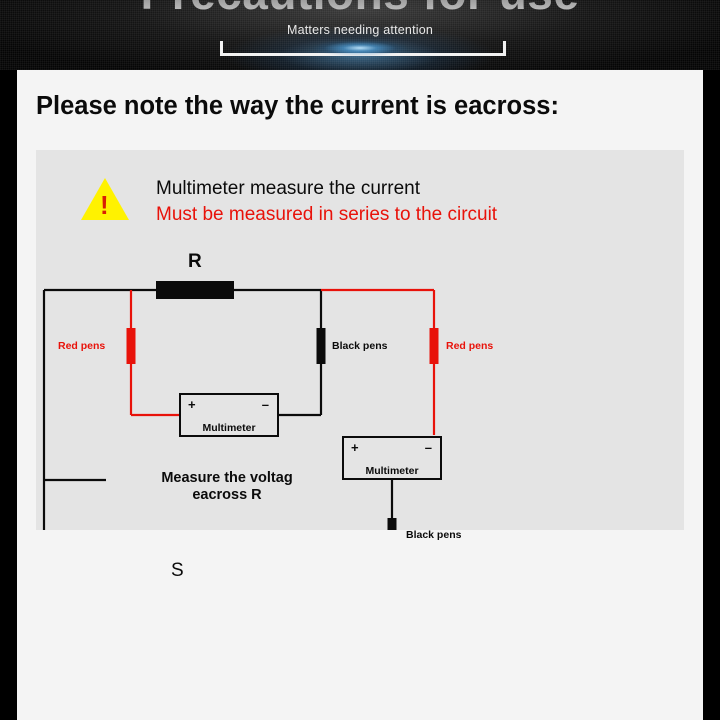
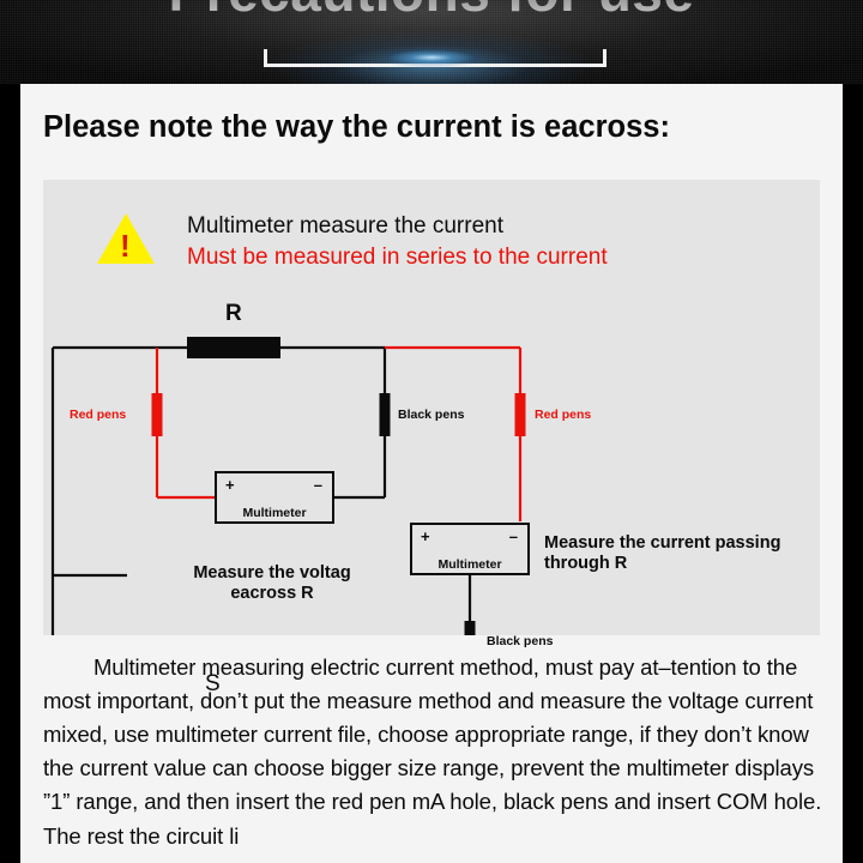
- Matters needing attention
  Please note the way the current is eacross:
  !
  Multimeter measure the current
- Must be measured in series to the circuit
+ Must be measured in series to the current
  R
  S
  Red pens
  Black pens
  Red pens
  Black pens
  +
  –
  Multimeter
  +
  –
  Multimeter
  Measure the voltag
  eacross R
+ Measure the current passing through R
+ Multimeter measuring electric current method, must pay at–tention to the most important, don’t put the measure method and measure the voltage current mixed, use multimeter current file, choose appropriate range, if they don’t know the current value can choose bigger size range, prevent the multimeter displays ”1” range, and then insert the red pen mA hole, black pens and insert COM hole. The rest the circuit li
